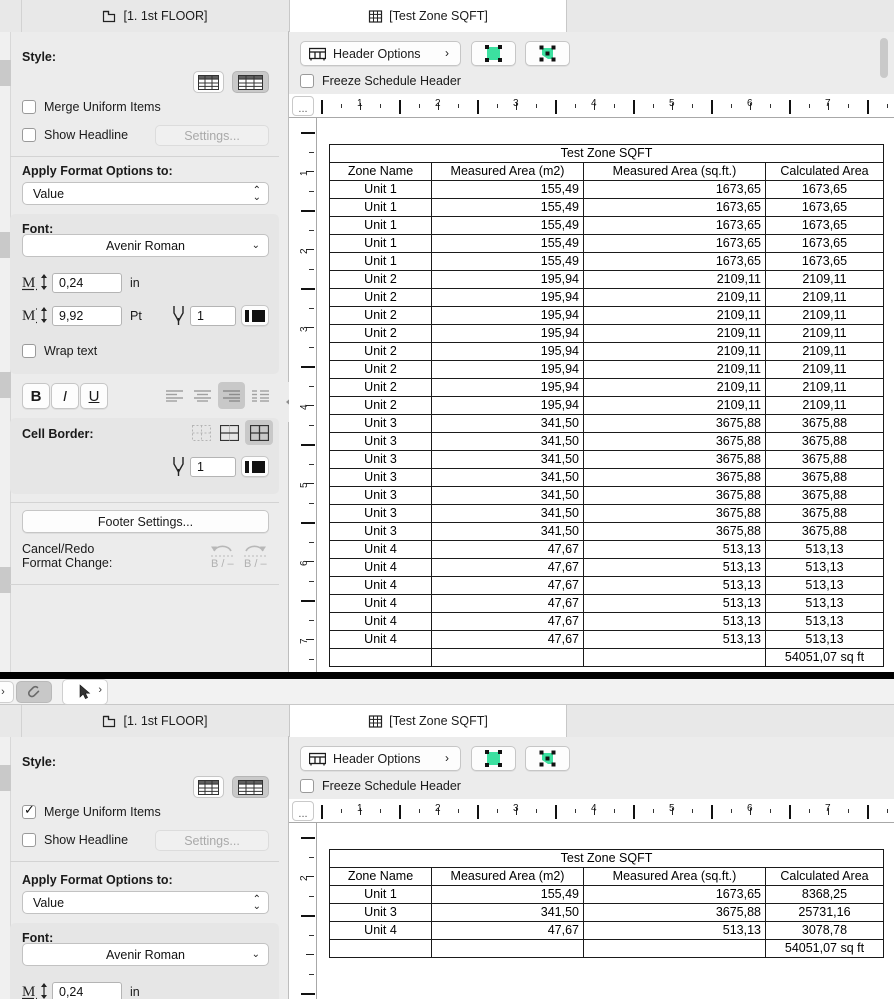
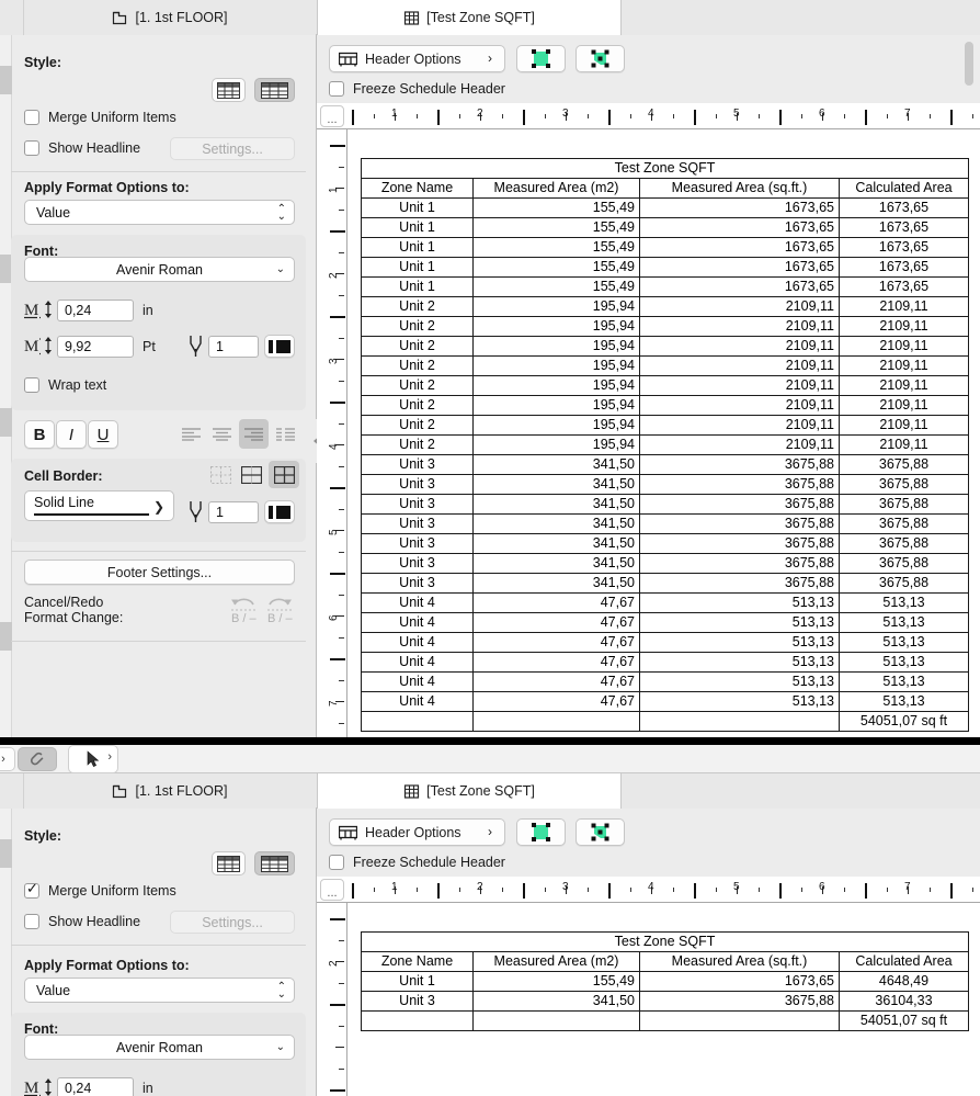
  [1. 1st FLOOR]
  [Test Zone SQFT]
  Style:
  Merge Uniform Items
  Show Headline
  Settings...
  Apply Format Options to:
  Value
  ⌃
  ⌄
  Font:
  Avenir Roman
  ⌄
  M
  0,24
  in
  M
  9,92
  Pt
  1
  Wrap text
  B
  I
  U
  Cell Border:
+ Solid Line
+ ❯
  1
  Footer Settings...
  Cancel/Redo
  Format Change:
  B / –
  B / –
  Header Options
  ›
  Freeze Schedule Header
  ...
  1
  2
  3
  4
  5
  6
  7
  Test Zone SQFT
  Zone Name	Measured Area (m2)	Measured Area (sq.ft.)	Calculated Area
  Unit 1	155,49	1673,65	1673,65
  Unit 1	155,49	1673,65	1673,65
  Unit 1	155,49	1673,65	1673,65
  Unit 1	155,49	1673,65	1673,65
  Unit 1	155,49	1673,65	1673,65
  Unit 2	195,94	2109,11	2109,11
  Unit 2	195,94	2109,11	2109,11
  Unit 2	195,94	2109,11	2109,11
  Unit 2	195,94	2109,11	2109,11
  Unit 2	195,94	2109,11	2109,11
  Unit 2	195,94	2109,11	2109,11
  Unit 2	195,94	2109,11	2109,11
  Unit 2	195,94	2109,11	2109,11
  Unit 3	341,50	3675,88	3675,88
  Unit 3	341,50	3675,88	3675,88
  Unit 3	341,50	3675,88	3675,88
  Unit 3	341,50	3675,88	3675,88
  Unit 3	341,50	3675,88	3675,88
  Unit 3	341,50	3675,88	3675,88
  Unit 3	341,50	3675,88	3675,88
  Unit 4	47,67	513,13	513,13
  Unit 4	47,67	513,13	513,13
  Unit 4	47,67	513,13	513,13
  Unit 4	47,67	513,13	513,13
  Unit 4	47,67	513,13	513,13
  Unit 4	47,67	513,13	513,13
  			54051,07 sq ft
  ›
  ›
  [1. 1st FLOOR]
  [Test Zone SQFT]
  Style:
  Merge Uniform Items
  Show Headline
  Settings...
  Apply Format Options to:
  Value
  ⌃
  ⌄
  Font:
  Avenir Roman
  ⌄
  M
  0,24
  in
  Header Options
  ›
  Freeze Schedule Header
  ...
  1
  2
  3
  4
  5
  6
  7
  Test Zone SQFT
  Zone Name	Measured Area (m2)	Measured Area (sq.ft.)	Calculated Area
- Unit 1	155,49	1673,65	8368,25
+ Unit 1	155,49	1673,65	4648,49
- Unit 3	341,50	3675,88	25731,16
+ Unit 3	341,50	3675,88	36104,33
- Unit 4	47,67	513,13	3078,78
  			54051,07 sq ft
